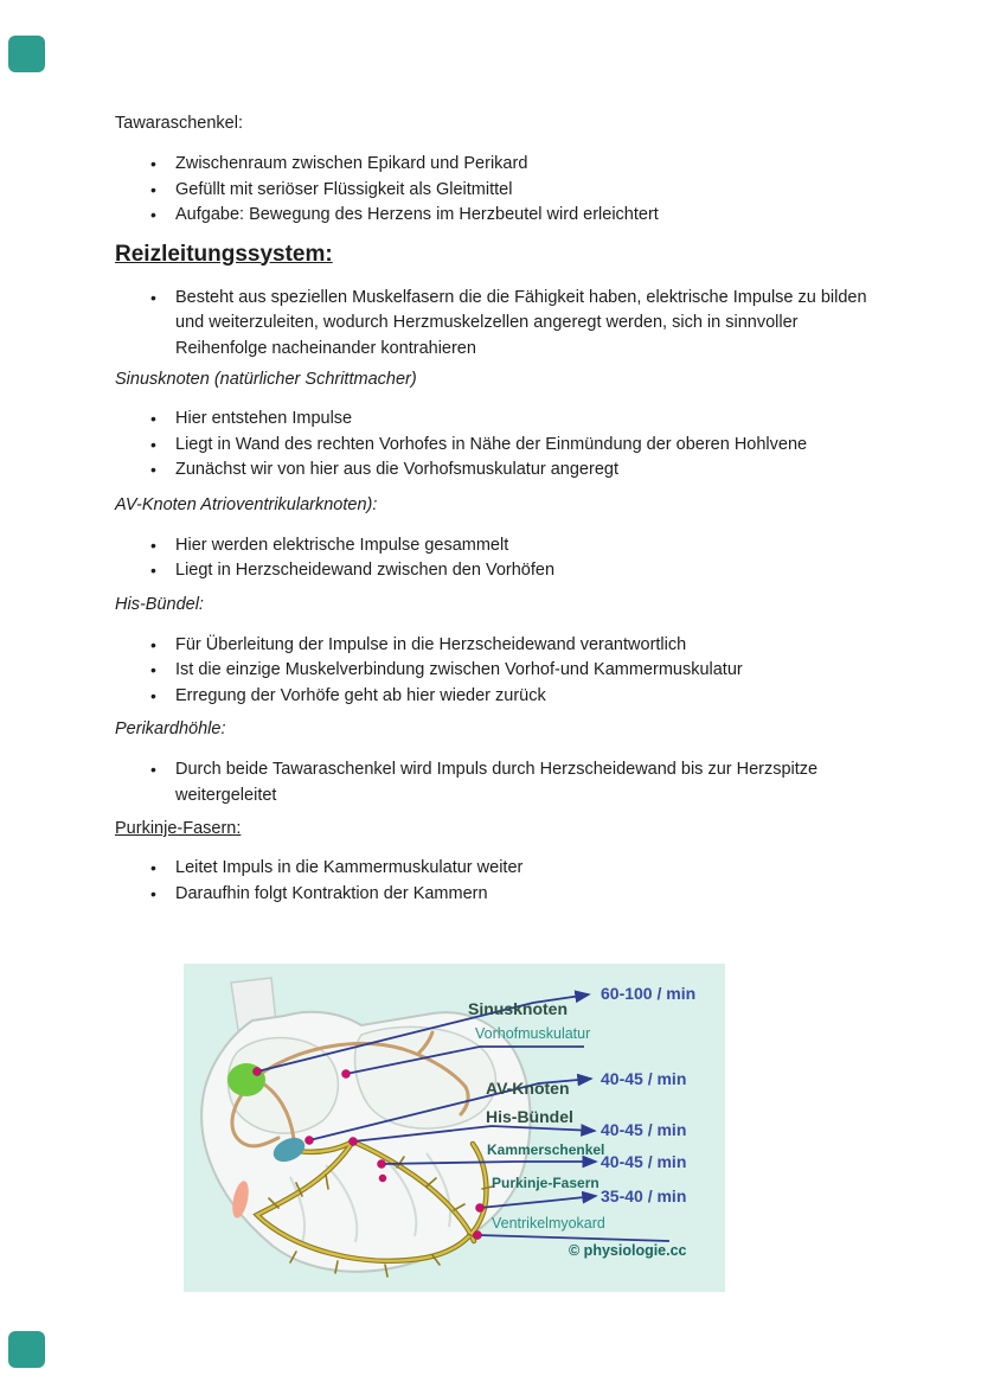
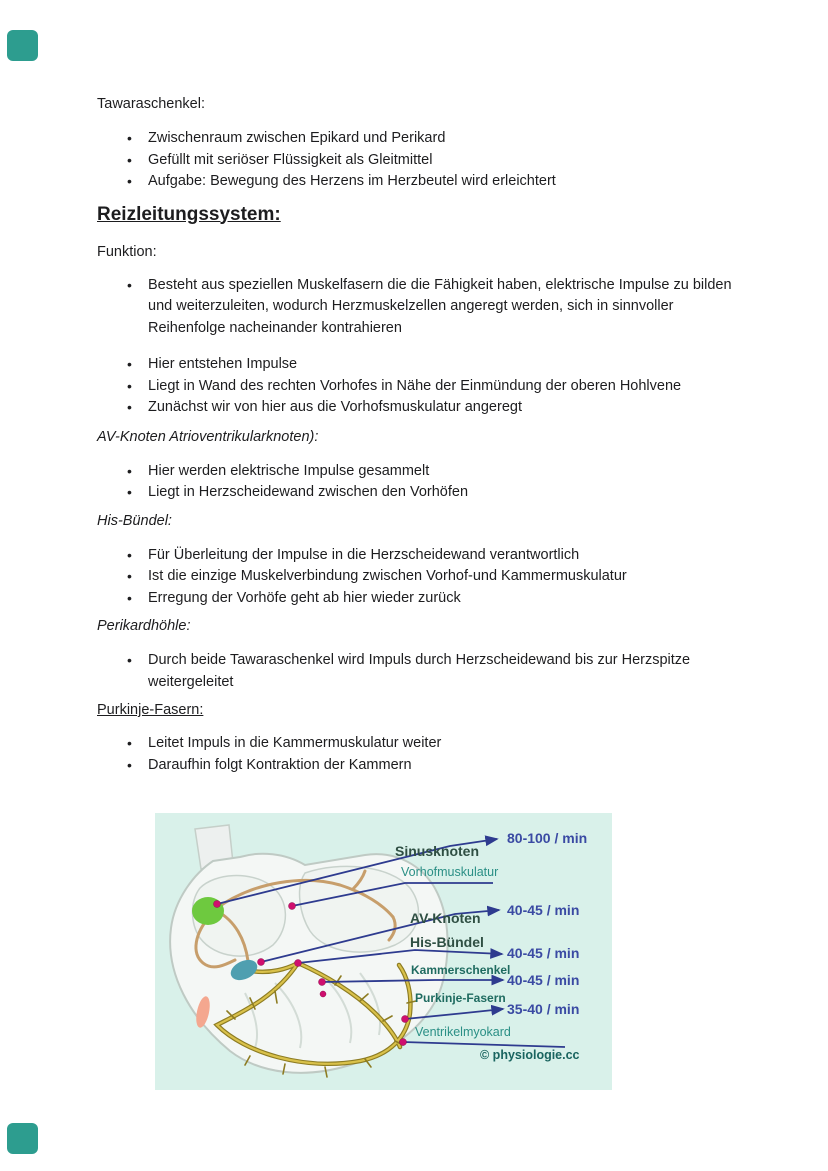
  Tawaraschenkel:
  •
  Zwischenraum zwischen Epikard und Perikard
  •
  Gefüllt mit seriöser Flüssigkeit als Gleitmittel
  •
  Aufgabe: Bewegung des Herzens im Herzbeutel wird erleichtert
  Reizleitungssystem:
+ Funktion:
  •
  Besteht aus speziellen Muskelfasern die die Fähigkeit haben, elektrische Impulse zu bilden und weiterzuleiten, wodurch Herzmuskelzellen angeregt werden, sich in sinnvoller Reihenfolge nacheinander kontrahieren
- Sinusknoten (natürlicher Schrittmacher)
  •
  Hier entstehen Impulse
  •
  Liegt in Wand des rechten Vorhofes in Nähe der Einmündung der oberen Hohlvene
  •
  Zunächst wir von hier aus die Vorhofsmuskulatur angeregt
  AV-Knoten Atrioventrikularknoten):
  •
  Hier werden elektrische Impulse gesammelt
  •
  Liegt in Herzscheidewand zwischen den Vorhöfen
  His-Bündel:
  •
  Für Überleitung der Impulse in die Herzscheidewand verantwortlich
  •
  Ist die einzige Muskelverbindung zwischen Vorhof-und Kammermuskulatur
  •
  Erregung der Vorhöfe geht ab hier wieder zurück
  Perikardhöhle:
  •
  Durch beide Tawaraschenkel wird Impuls durch Herzscheidewand bis zur Herzspitze weitergeleitet
  Purkinje-Fasern:
  •
  Leitet Impuls in die Kammermuskulatur weiter
  •
  Daraufhin folgt Kontraktion der Kammern
  Sinusknoten
  Vorhofmuskulatur
  AV-Knoten
  His-Bündel
  Kammerschenkel
  Purkinje-Fasern
  Ventrikelmyokard
- 60-100 / min
+ 80-100 / min
  40-45 / min
  40-45 / min
  40-45 / min
  35-40 / min
  © physiologie.cc
